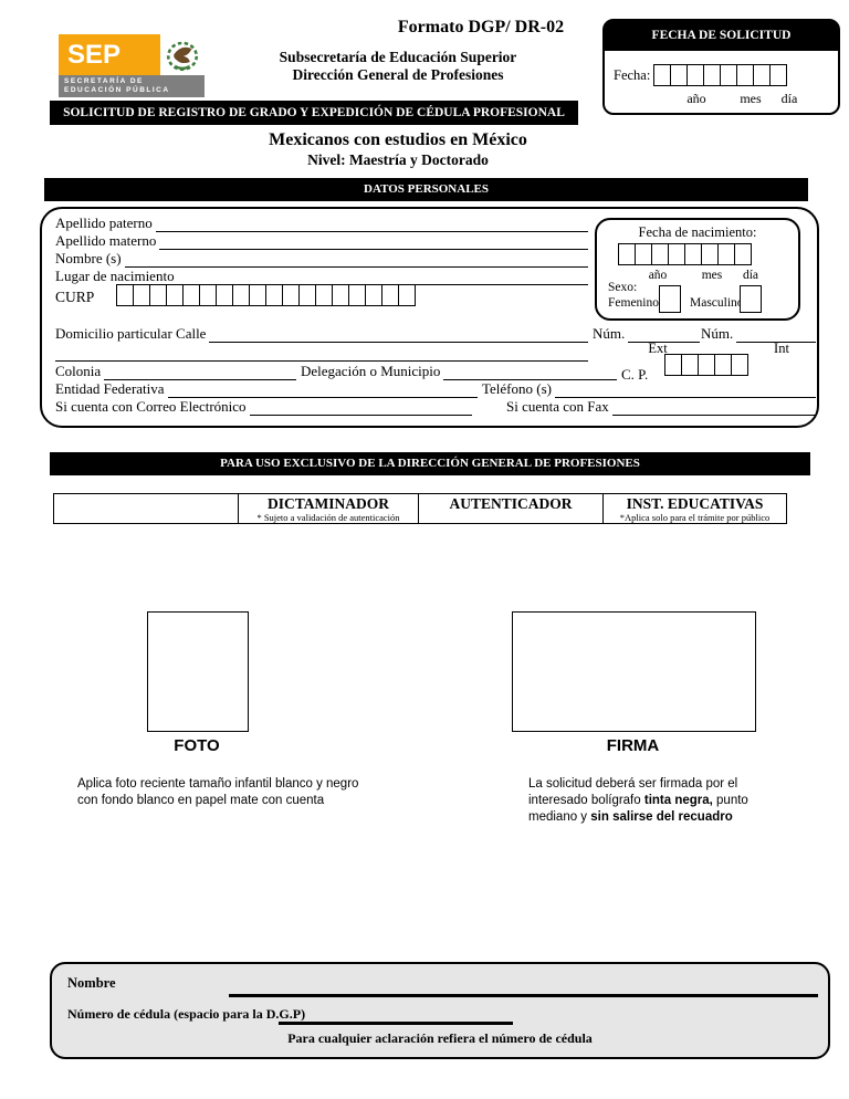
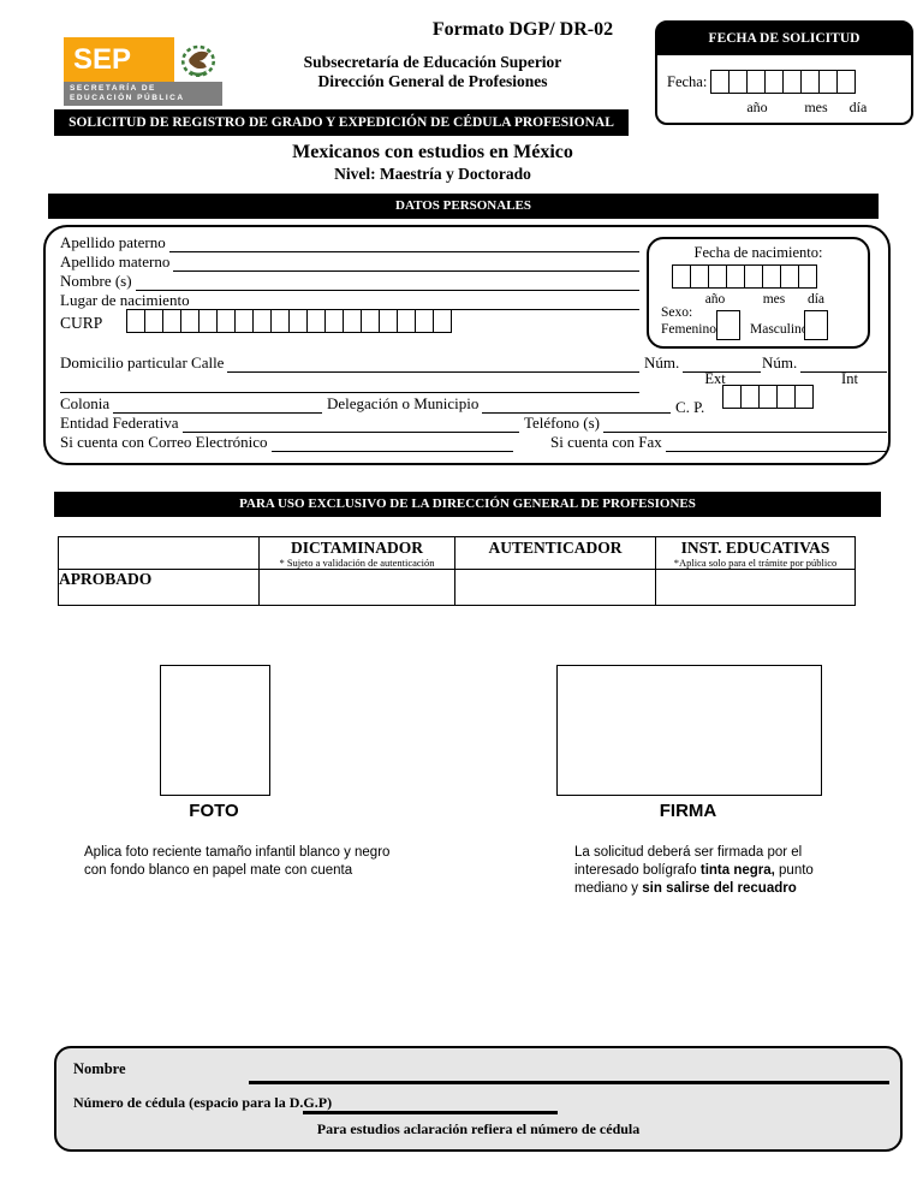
  SEP
  Formato DGP/ DR-02
  Subsecretaría de Educación Superior
  Dirección General de Profesiones
  FECHA DE SOLICITUD
  Fecha:
  año
  mes
  día
  SOLICITUD DE REGISTRO DE GRADO Y EXPEDICIÓN DE CÉDULA PROFESIONAL
  Mexicanos con estudios en México
  Nivel: Maestría y Doctorado
  DATOS PERSONALES
  Apellido paterno
  Apellido materno
  Nombre (s)
  Lugar de nacimiento
  CURP
  Fecha de nacimiento:
  año
  mes
  día
  Sexo:
  Femenino
  Masculin
  Domicilio particular Calle
  Núm.
  Núm.
  Ext
  Int
  Colonia
  Delegación o Municipio
  C. P.
  Entidad Federativa
  Teléfono (s)
  Si cuenta con Correo Electrónico
  Si cuenta con Fax
  PARA USO EXCLUSIVO DE LA DIRECCIÓN GENERAL DE PROFESIONES
  	DICTAMINADOR * Sujeto a validación de autenticación	AUTENTICADOR	INST. EDUCATIVAS *Aplica solo para el trámite por público
+ APROBADO
  FOTO
  FIRMA
  Aplica foto reciente tamaño infantil blanco y negro
  con fondo blanco en papel mate con cuenta
  La solicitud deberá ser firmada por el interesado bolígrafo tinta negra, punto mediano y sin salirse del recuadro
  Nombre
  Número de cédula (espacio para la D.G.P)
- Para cualquier aclaración refiera el número de cédula
+ Para estudios aclaración refiera el número de cédula
